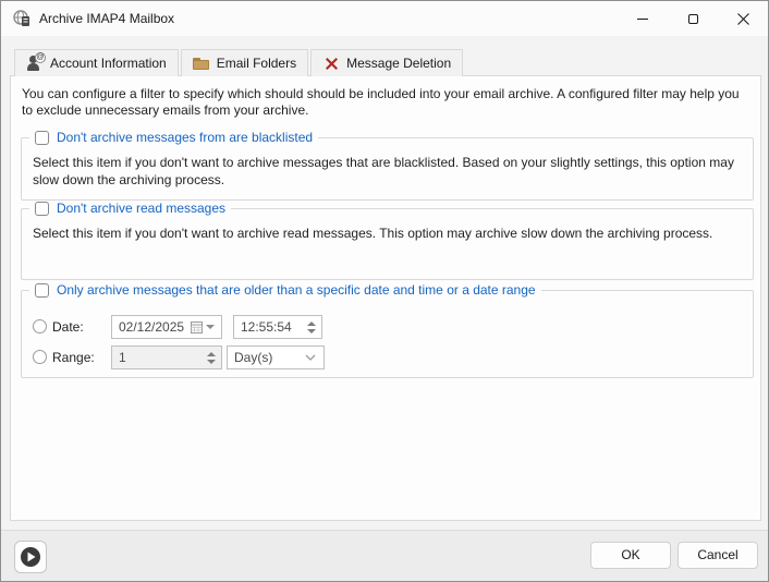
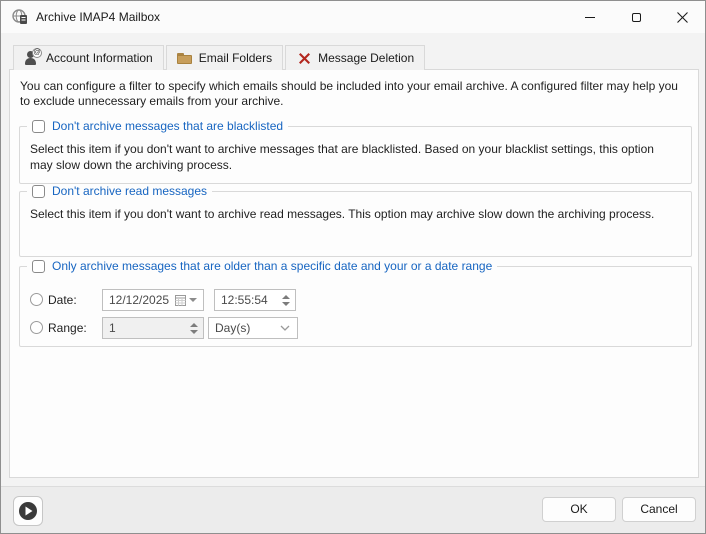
  Archive IMAP4 Mailbox
  Account Information
  Email Folders
  Message Deletion
- You can configure a filter to specify which should should be included into your email archive. A configured filter may help you to exclude unnecessary emails from your archive.
+ You can configure a filter to specify which emails should be included into your email archive. A configured filter may help you to exclude unnecessary emails from your archive.
- Don't archive messages from are blacklisted
+ Don't archive messages that are blacklisted
- Select this item if you don't want to archive messages that are blacklisted. Based on your slightly settings, this option may slow down the archiving process.
+ Select this item if you don't want to archive messages that are blacklisted. Based on your blacklist settings, this option may slow down the archiving process.
  Don't archive read messages
  Select this item if you don't want to archive read messages. This option may archive slow down the archiving process.
- Only archive messages that are older than a specific date and time or a date range
+ Only archive messages that are older than a specific date and your or a date range
  Date:
- 02/12/2025
+ 12/12/2025
  12:55:54
  Range:
  1
  Day(s)
  OK
  Cancel
